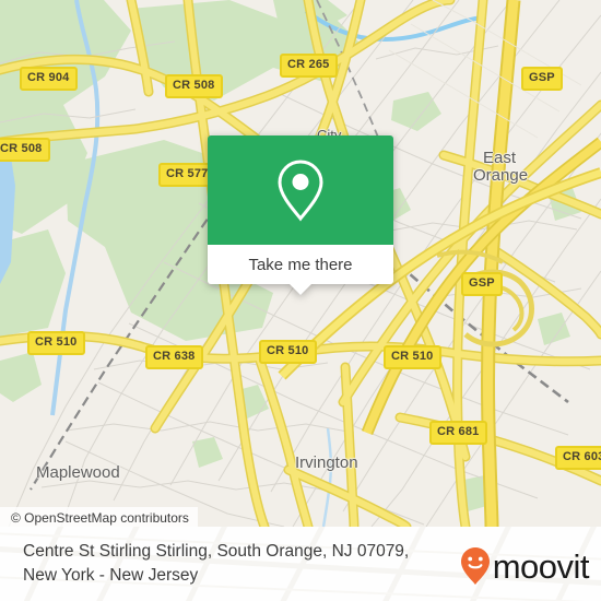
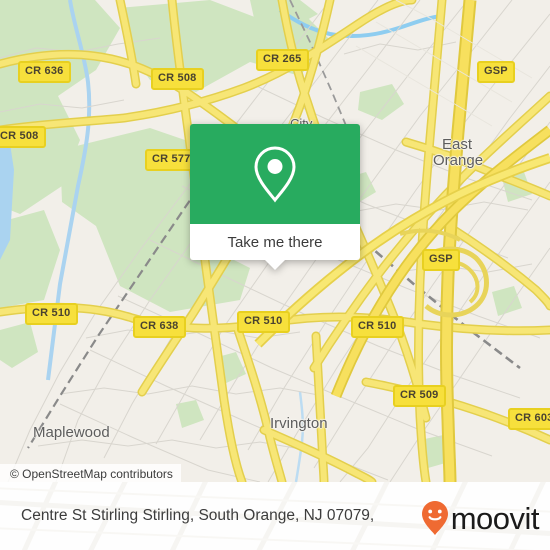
- CR 904
+ CR 636
  CR 508
  CR 265
  GSP
  CR 508
  CR 577
  GSP
  CR 510
  CR 638
  CR 510
  CR 510
- CR 681
+ CR 509
  CR 60
  East
  Orange
  Maplewood
  Irvington
  Take me there
  © OpenStreetMap contributors
  Centre St Stirling Stirling, South Orange, NJ 07079,
- New York - New Jersey
  moovit
